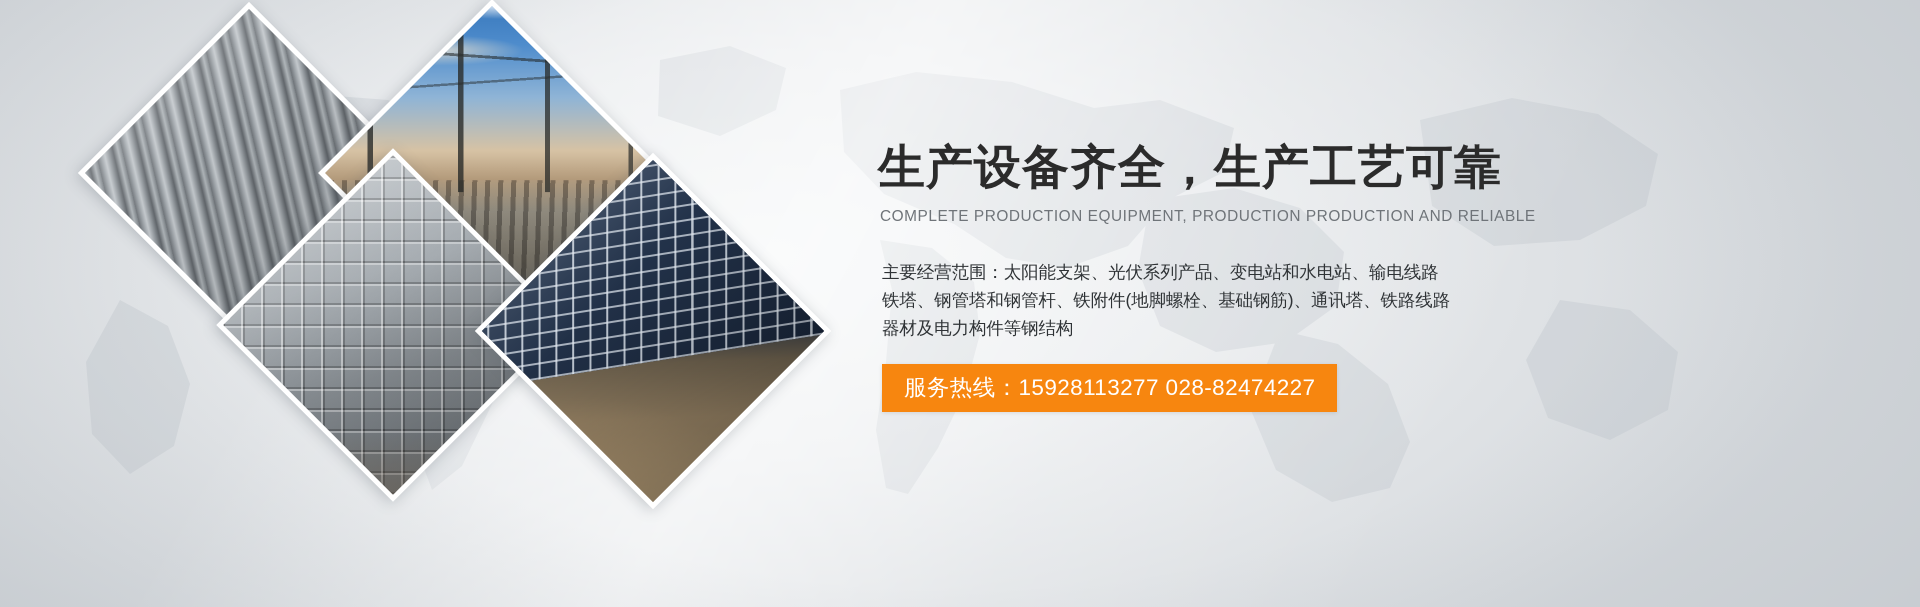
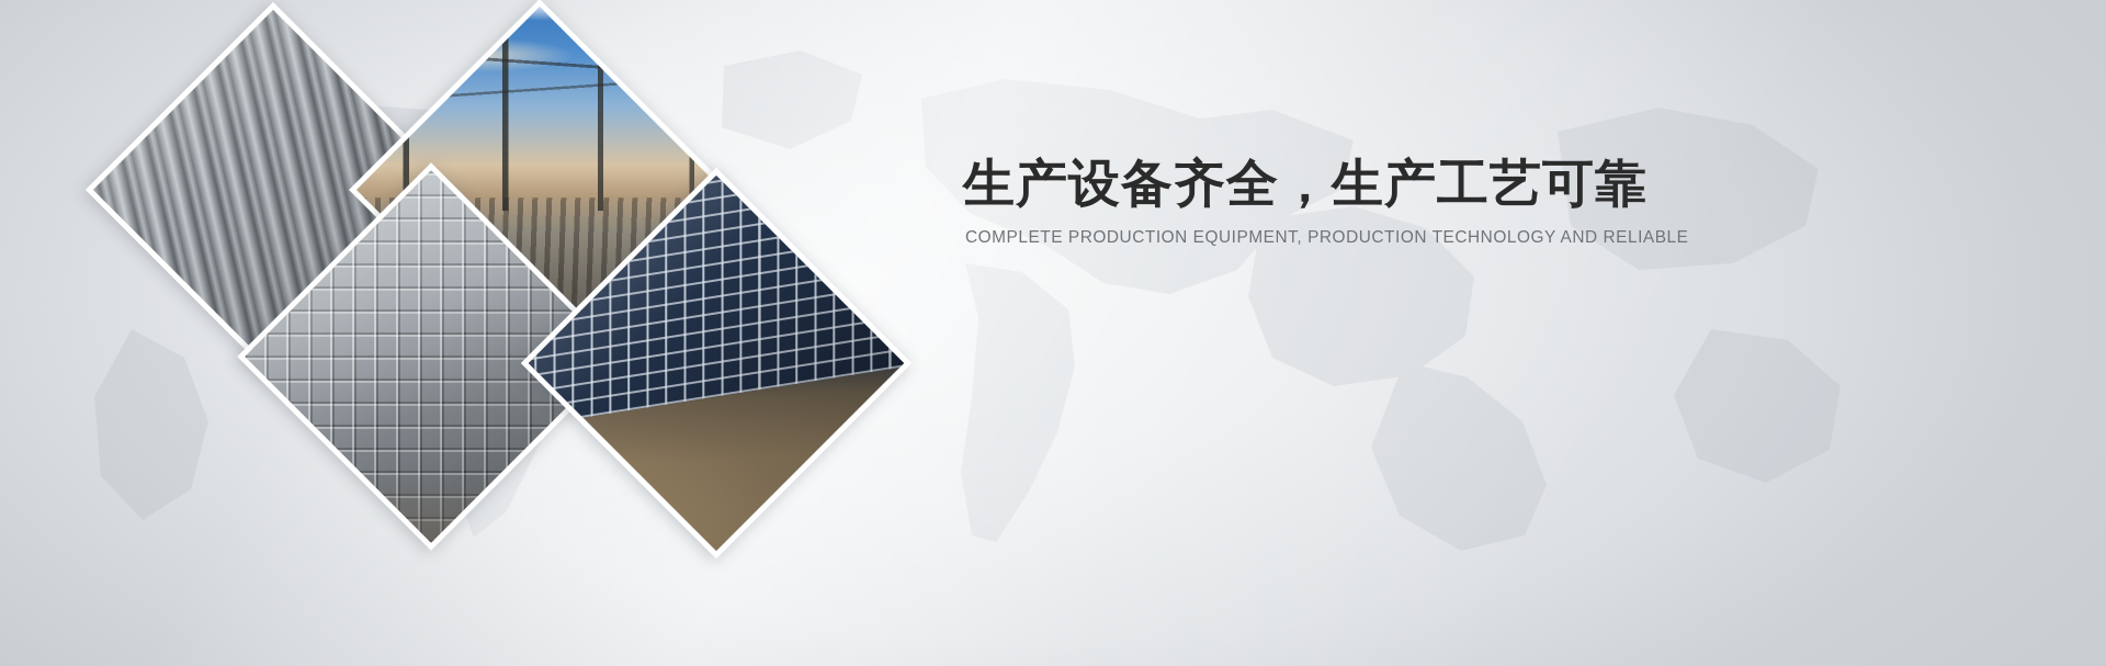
  生产设备齐全，生产工艺可靠
- COMPLETE PRODUCTION EQUIPMENT, PRODUCTION PRODUCTION AND RELIABLE
+ COMPLETE PRODUCTION EQUIPMENT, PRODUCTION TECHNOLOGY AND RELIABLE
- 主要经营范围：太阳能支架、光伏系列产品、变电站和水电站、输电线路
- 铁塔、钢管塔和钢管杆、铁附件(地脚螺栓、基础钢筋)、通讯塔、铁路线路
- 器材及电力构件等钢结构
- 服务热线：15928113277 028-82474227
